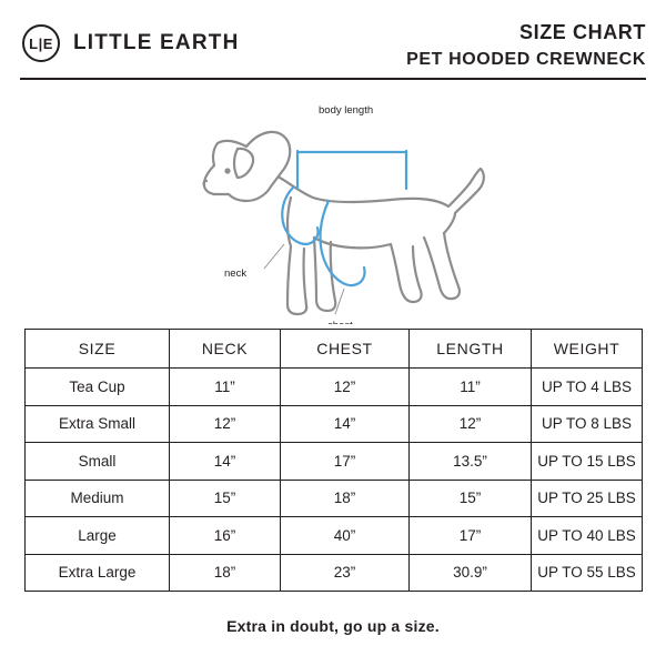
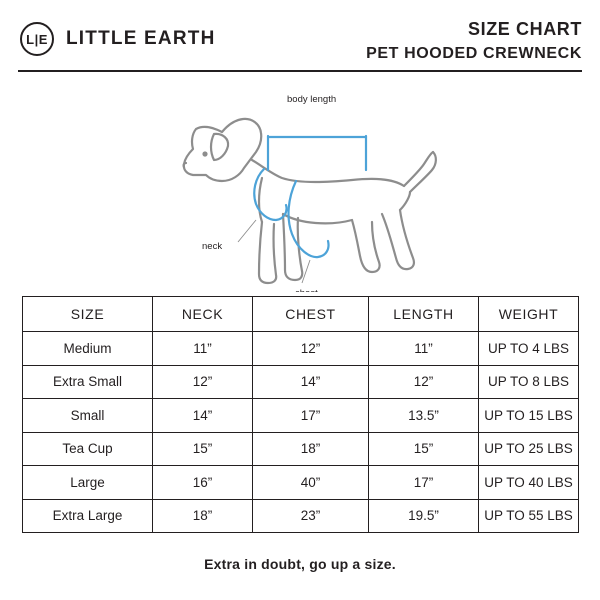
  L|E
  LITTLE EARTH
  SIZE CHART
  PET HOODED CREWNECK
  body length
  neck
  SIZE	NECK	CHEST	LENGTH	WEIGHT
- Tea Cup	11”	12”	11”	UP TO 4 LBS
+ Medium	11”	12”	11”	UP TO 4 LBS
  Extra Small	12”	14”	12”	UP TO 8 LBS
  Small	14”	17”	13.5”	UP TO 15 LBS
- Medium	15”	18”	15”	UP TO 25 LBS
+ Tea Cup	15”	18”	15”	UP TO 25 LBS
  Large	16”	40”	17”	UP TO 40 LBS
- Extra Large	18”	23”	30.9”	UP TO 55 LBS
+ Extra Large	18”	23”	19.5”	UP TO 55 LBS
  Extra in doubt, go up a size.
